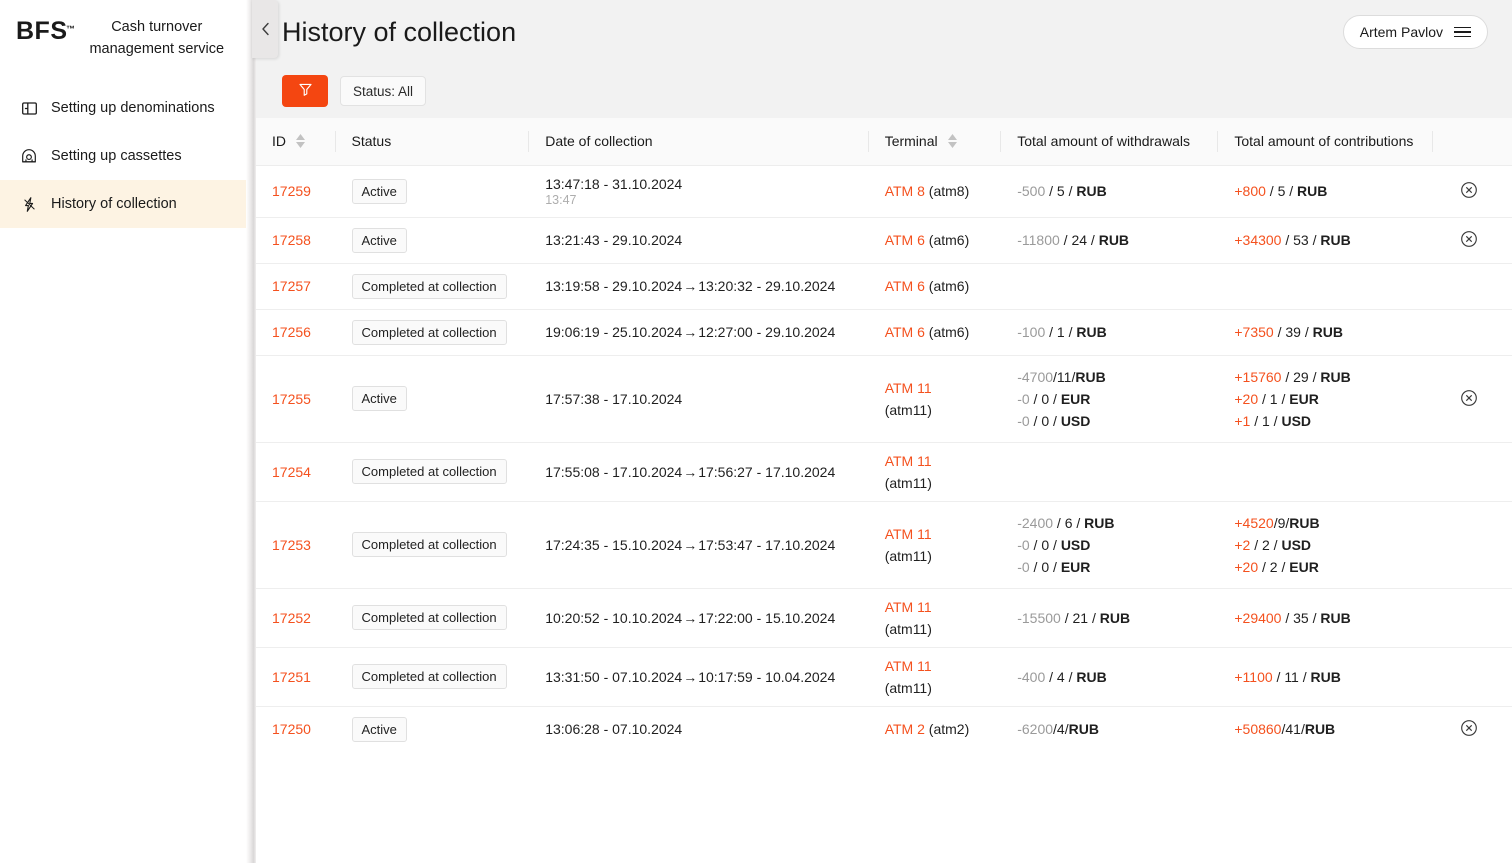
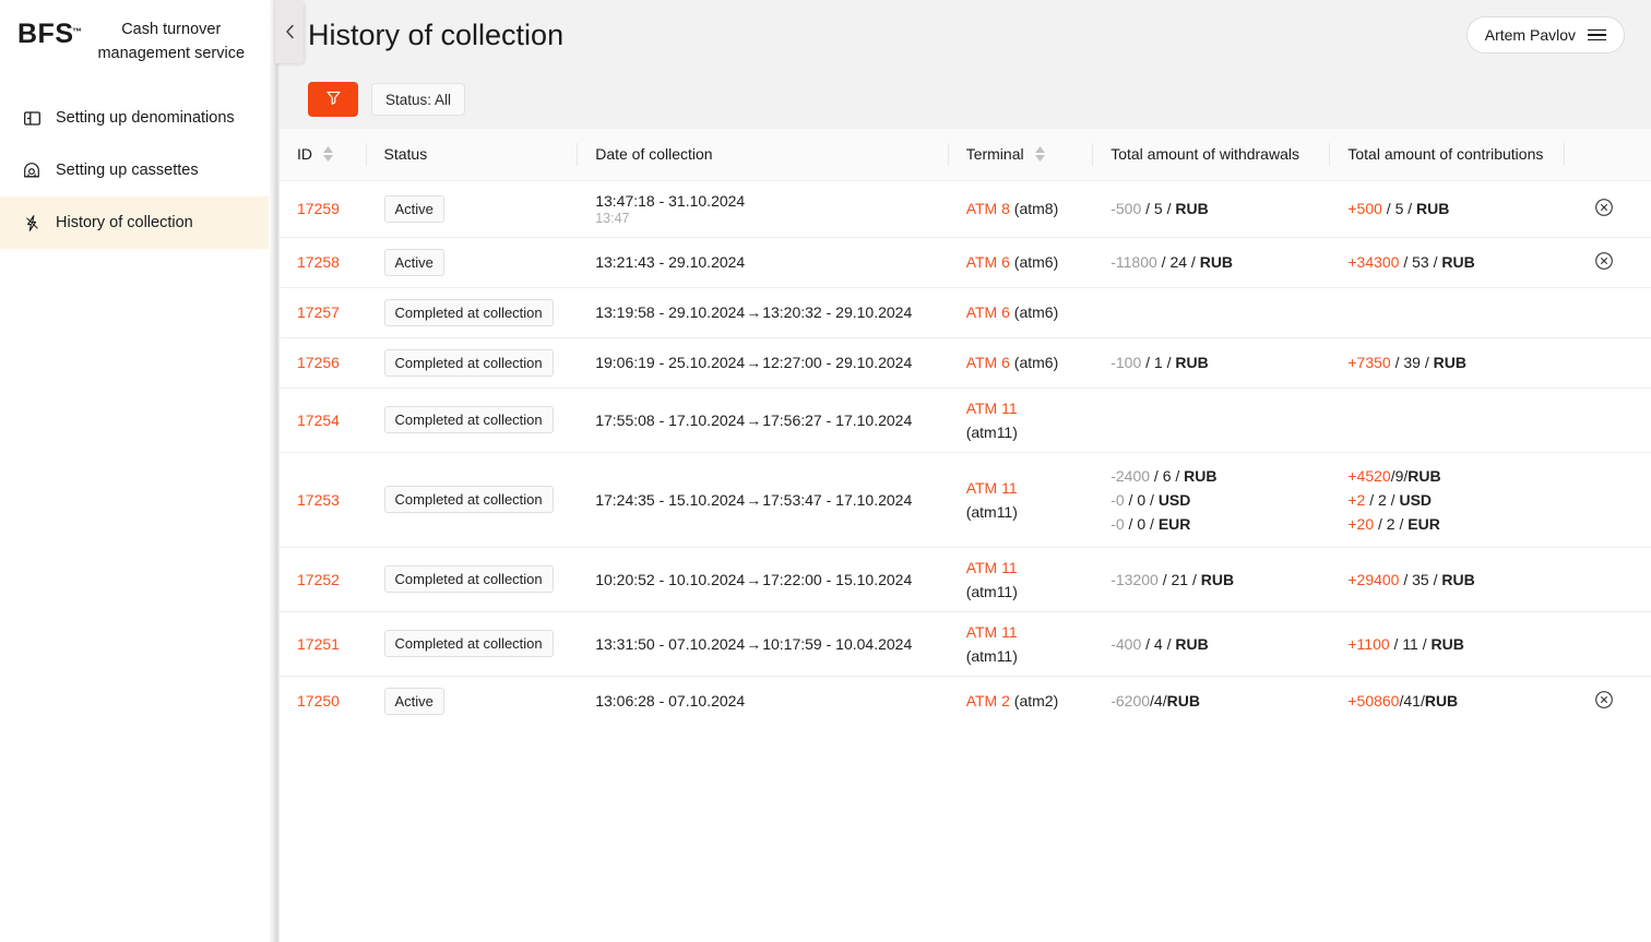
  BFS
  ™
  Cash turnover management service
  Setting up denominations
  Setting up cassettes
  History of collection
  History of collection
  Artem Pavlov
  Status: All
  ID	Status	Date of collection	Terminal	Total amount of withdrawals	Total amount of contributions
- 17259	Active	13:47:18 - 31.10.202413:47	ATM 8 (atm8)	-500 / 5 / RUB	+800 / 5 / RUB
+ 17259	Active	13:47:18 - 31.10.202413:47	ATM 8 (atm8)	-500 / 5 / RUB	+500 / 5 / RUB
  17258	Active	13:21:43 - 29.10.2024	ATM 6 (atm6)	-11800 / 24 / RUB	+34300 / 53 / RUB
  17257	Completed at collection	13:19:58 - 29.10.2024→13:20:32 - 29.10.2024	ATM 6 (atm6)
  17256	Completed at collection	19:06:19 - 25.10.2024→12:27:00 - 29.10.2024	ATM 6 (atm6)	-100 / 1 / RUB	+7350 / 39 / RUB
- 17255	Active	17:57:38 - 17.10.2024	ATM 11(atm11)	-4700/11/RUB-0 / 0 / EUR-0 / 0 / USD	+15760 / 29 / RUB+20 / 1 / EUR+1 / 1 / USD
  17254	Completed at collection	17:55:08 - 17.10.2024→17:56:27 - 17.10.2024	ATM 11(atm11)
  17253	Completed at collection	17:24:35 - 15.10.2024→17:53:47 - 17.10.2024	ATM 11(atm11)	-2400 / 6 / RUB-0 / 0 / USD-0 / 0 / EUR	+4520/9/RUB+2 / 2 / USD+20 / 2 / EUR
- 17252	Completed at collection	10:20:52 - 10.10.2024→17:22:00 - 15.10.2024	ATM 11(atm11)	-15500 / 21 / RUB	+29400 / 35 / RUB
+ 17252	Completed at collection	10:20:52 - 10.10.2024→17:22:00 - 15.10.2024	ATM 11(atm11)	-13200 / 21 / RUB	+29400 / 35 / RUB
  17251	Completed at collection	13:31:50 - 07.10.2024→10:17:59 - 10.04.2024	ATM 11(atm11)	-400 / 4 / RUB	+1100 / 11 / RUB
  17250	Active	13:06:28 - 07.10.2024	ATM 2 (atm2)	-6200/4/RUB	+50860/41/RUB
